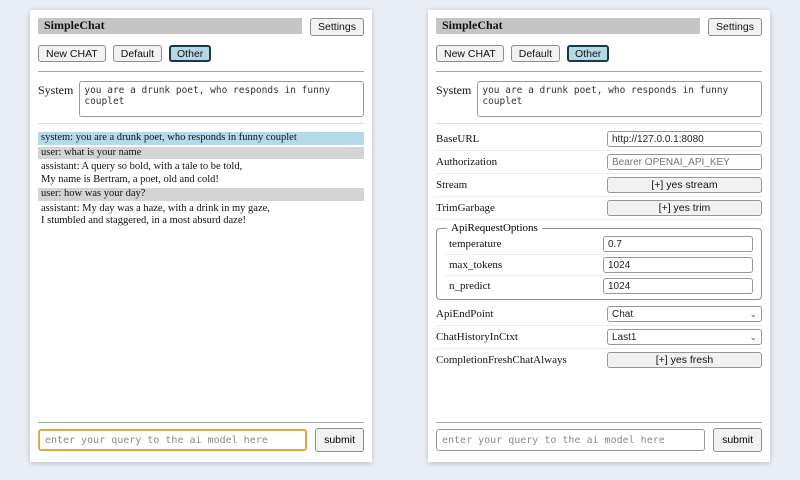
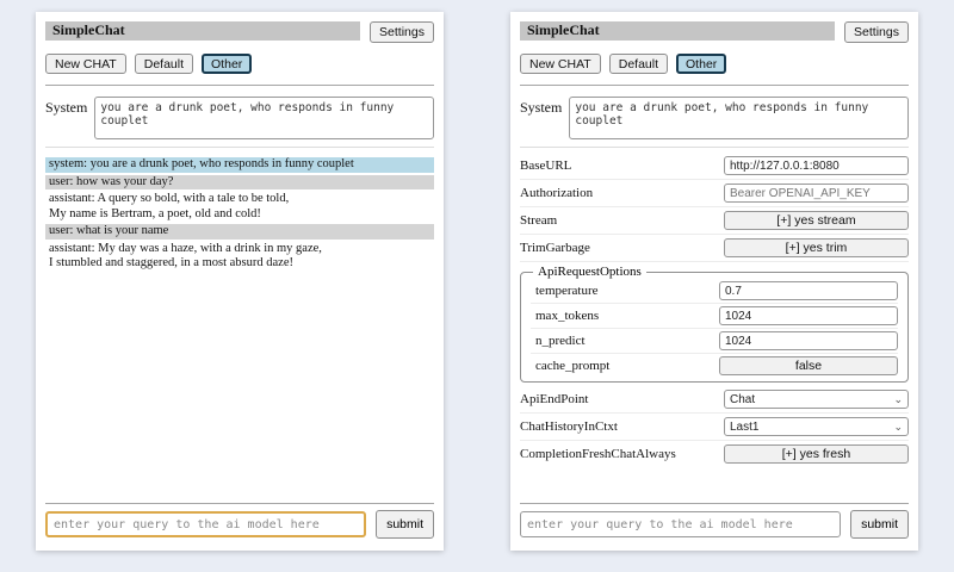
  SimpleChat
  Settings
  New CHAT
  Default
  Other
  System
  system: you are a drunk poet, who responds in funny couplet
- user: what is your name
+ user: how was your day?
  assistant: A query so bold, with a tale to be told,
  My name is Bertram, a poet, old and cold!
- user: how was your day?
+ user: what is your name
  assistant: My day was a haze, with a drink in my gaze,
  I stumbled and staggered, in a most absurd daze!
  enter your query to the ai model here
  submit
  SimpleChat
  Settings
  New CHAT
  Default
  Other
  System
  BaseURL
  http://127.0.0.1:8080
  Authorization
  Bearer OPENAI_API_KEY
  Stream
  [+] yes stream
  TrimGarbage
  [+] yes trim
  ApiRequestOptions
  temperature
  0.7
  max_tokens
  1024
  n_predict
  1024
+ cache_prompt
+ false
  ApiEndPoint
  Chat
  ⌄
  ChatHistoryInCtxt
  Last1
  ⌄
  CompletionFreshChatAlways
  [+] yes fresh
  enter your query to the ai model here
  submit
